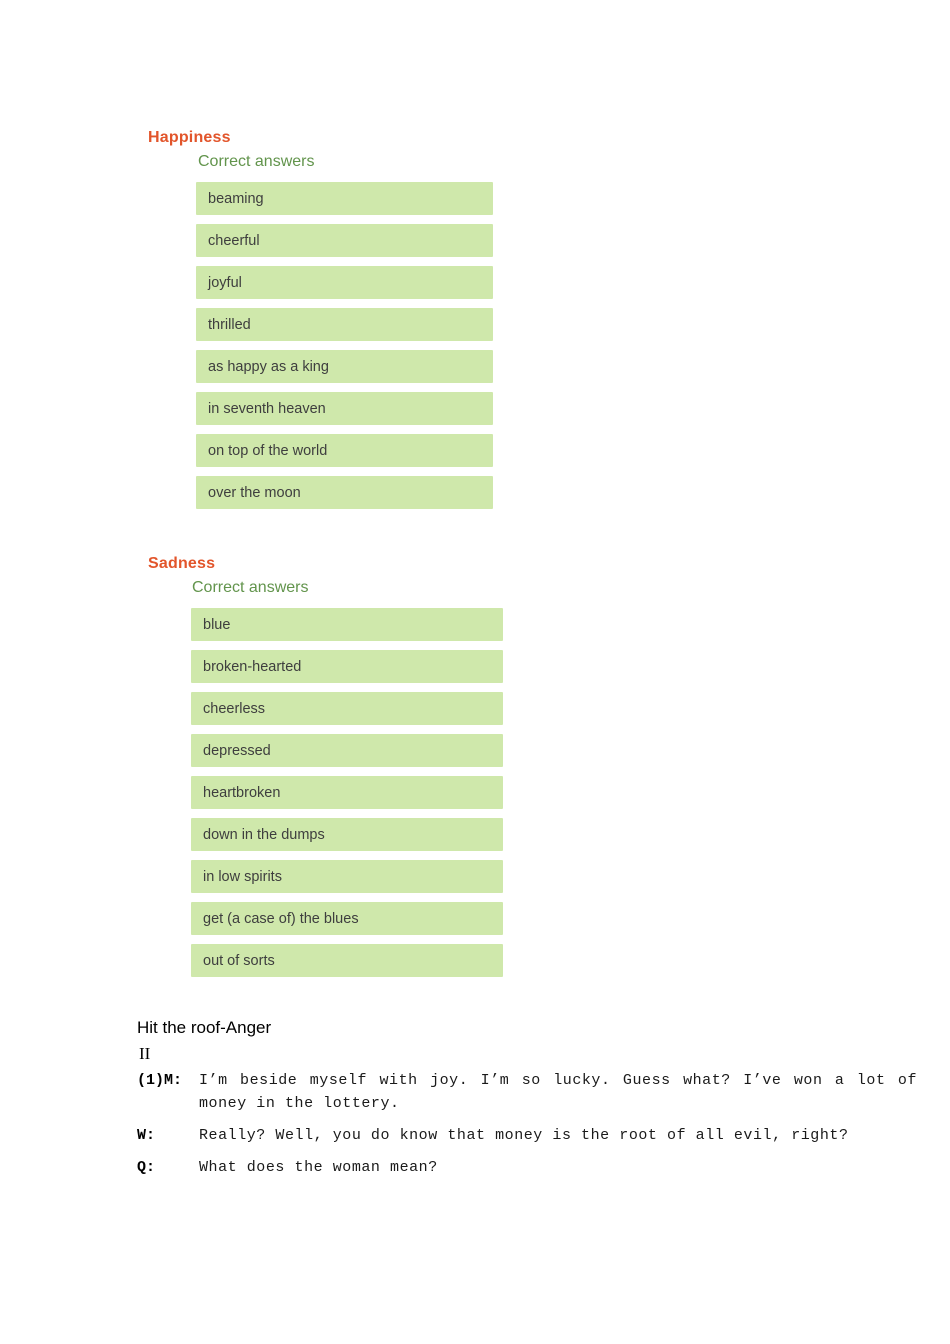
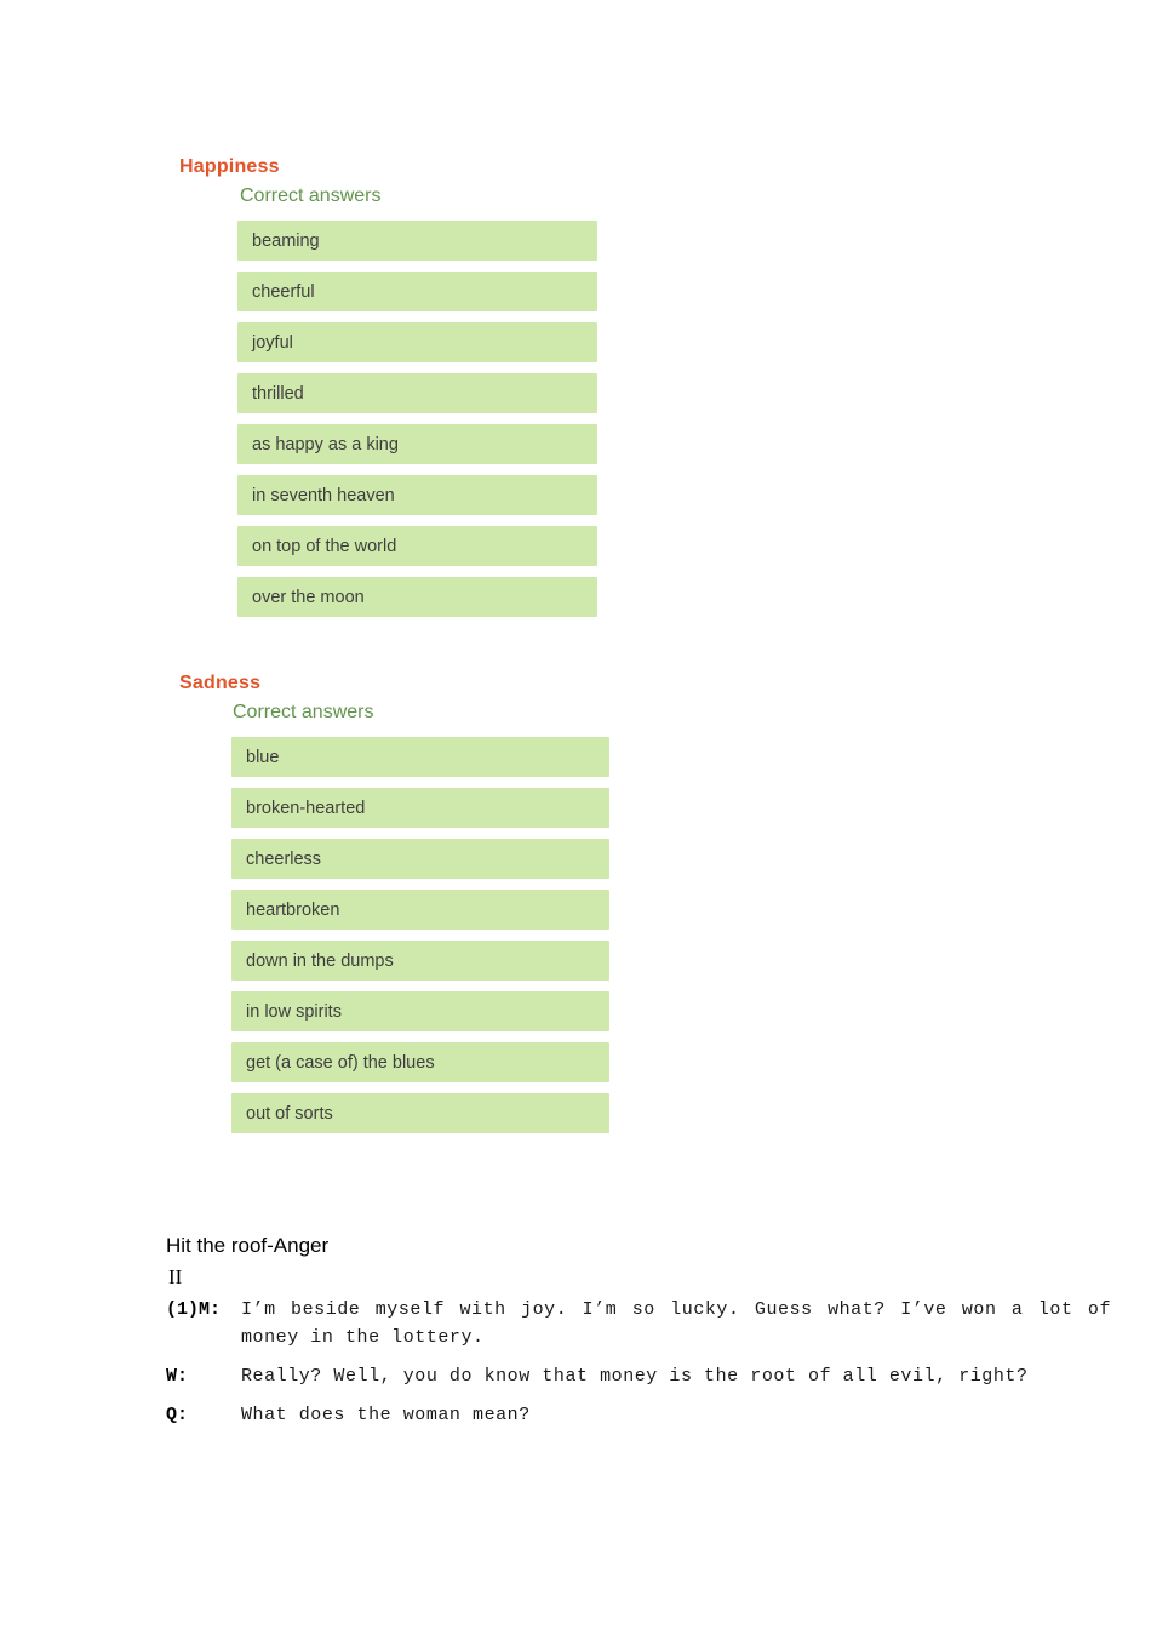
  Happiness
  Correct answers
  beaming
  cheerful
  joyful
  thrilled
  as happy as a king
  in seventh heaven
  on top of the world
  over the moon
  Sadness
  Correct answers
  blue
  broken-hearted
  cheerless
- depressed
  heartbroken
  down in the dumps
  in low spirits
  get (a case of) the blues
  out of sorts
  Hit the roof-Anger
  II
  (1)M:
  I’m beside myself with joy. I’m so lucky. Guess what? I’ve won a lot of money in the lottery.
  W:
  Really? Well, you do know that money is the root of all evil, right?
  Q:
  What does the woman mean?
